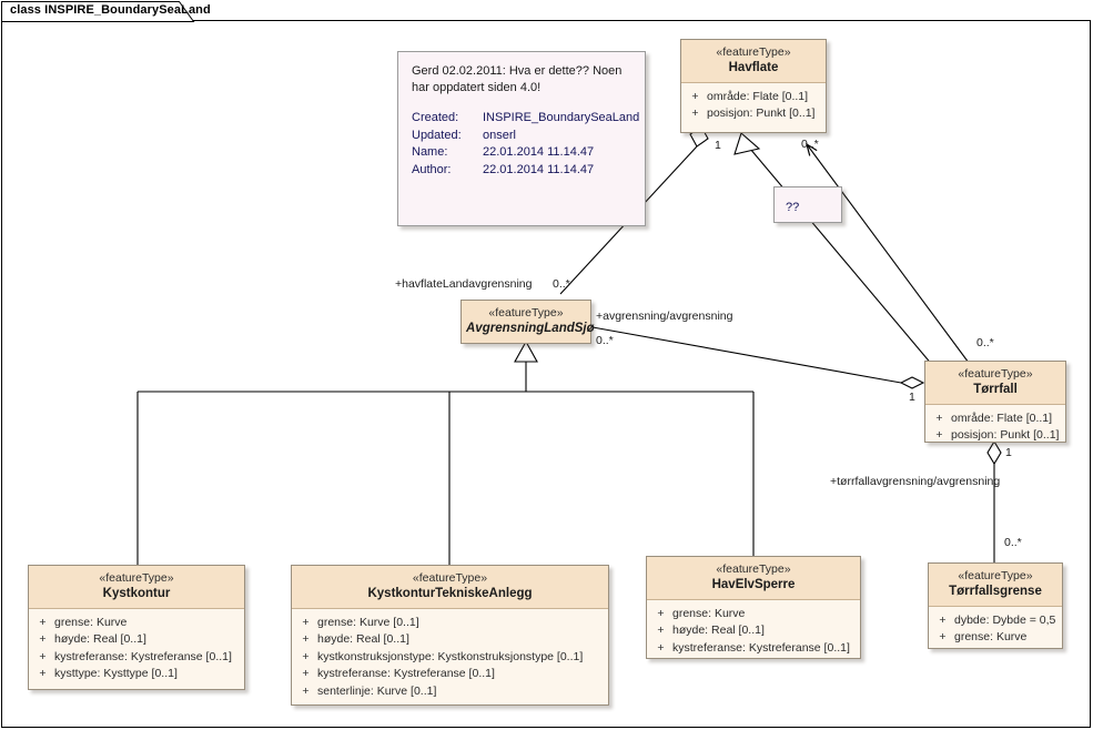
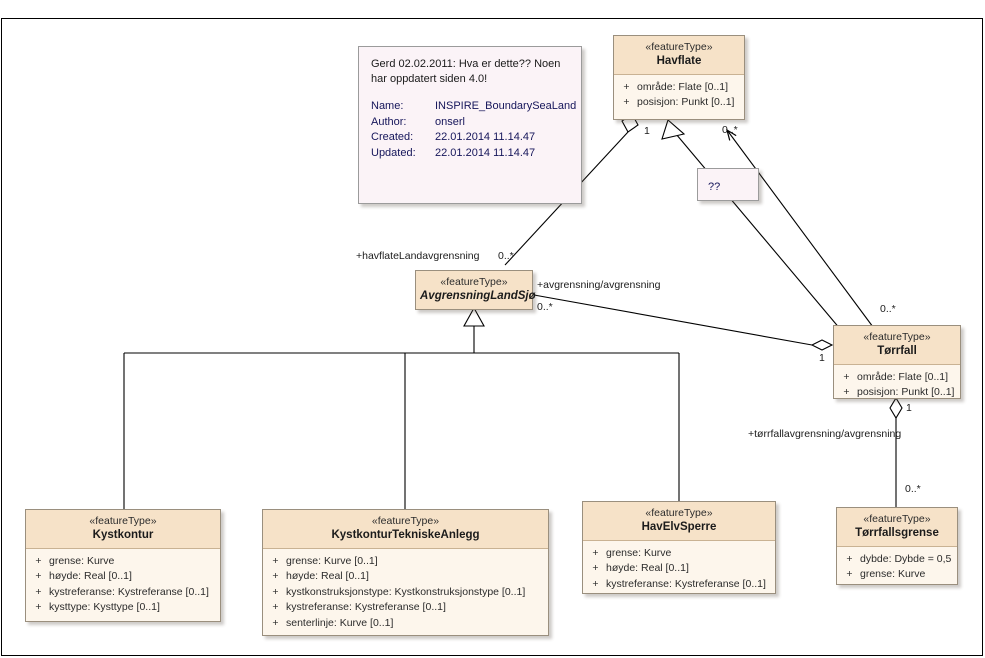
- class INSPIRE_BoundarySeaLand
  Gerd 02.02.2011: Hva er dette?? Noen har oppdatert siden 4.0!
- Created:
+ Name:
  INSPIRE_BoundarySeaLand
- Updated:
+ Author:
  onserl
- Name:
+ Created:
  22.01.2014 11.14.47
- Author:
+ Updated:
  22.01.2014 11.14.47
  ??
  «featureType»
  Havflate
  +
  område: Flate [0..1]
  +
  posisjon: Punkt [0..1]
  «featureType»
  AvgrensningLandSjø
  «featureType»
  Tørrfall
  +
  område: Flate [0..1]
  +
  posisjon: Punkt [0..1]
  «featureType»
  Kystkontur
  +
  grense: Kurve
  +
  høyde: Real [0..1]
  +
  kystreferanse: Kystreferanse [0..1]
  +
  kysttype: Kysttype [0..1]
  «featureType»
  KystkonturTekniskeAnlegg
  +
  grense: Kurve [0..1]
  +
  høyde: Real [0..1]
  +
  kystkonstruksjonstype: Kystkonstruksjonstype [0..1]
  +
  kystreferanse: Kystreferanse [0..1]
  +
  senterlinje: Kurve [0..1]
  «featureType»
  HavElvSperre
  +
  grense: Kurve
  +
  høyde: Real [0..1]
  +
  kystreferanse: Kystreferanse [0..1]
  «featureType»
  Tørrfallsgrense
  +
  dybde: Dybde = 0,5
  +
  grense: Kurve
  1
  0..*
  +havflateLandavgrensning
  0..*
  +avgrensning/avgrensning
  0..*
  1
  0..*
  1
  +tørrfallavgrensning/avgrensning
  0..*
